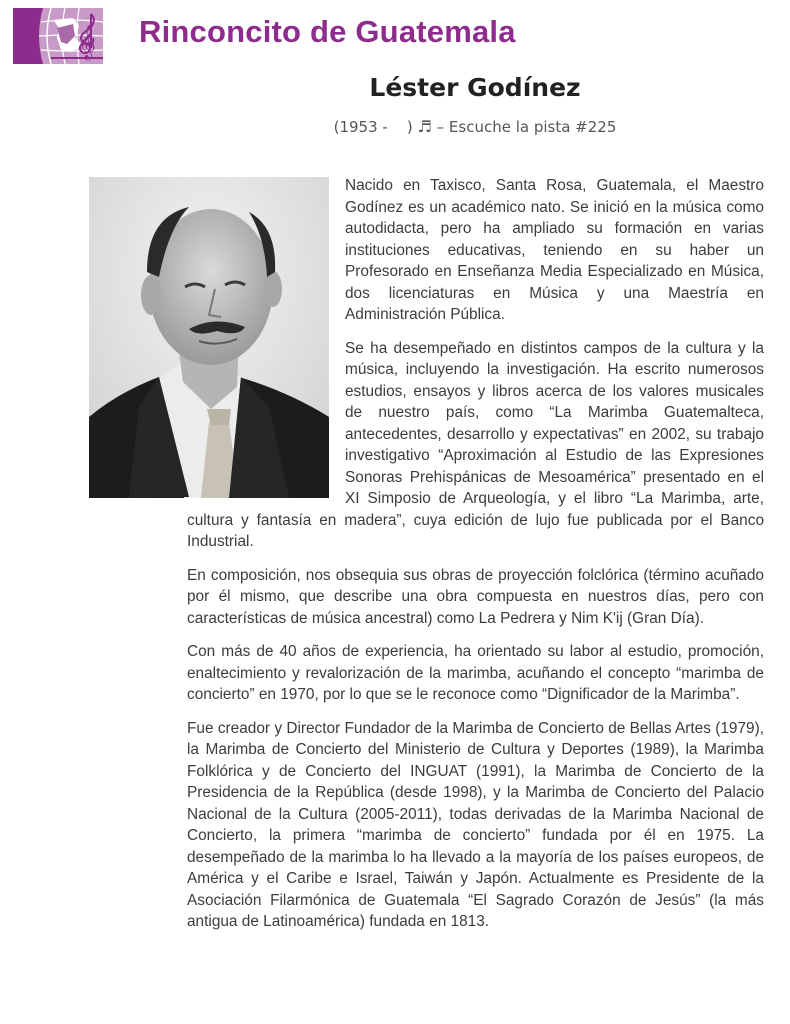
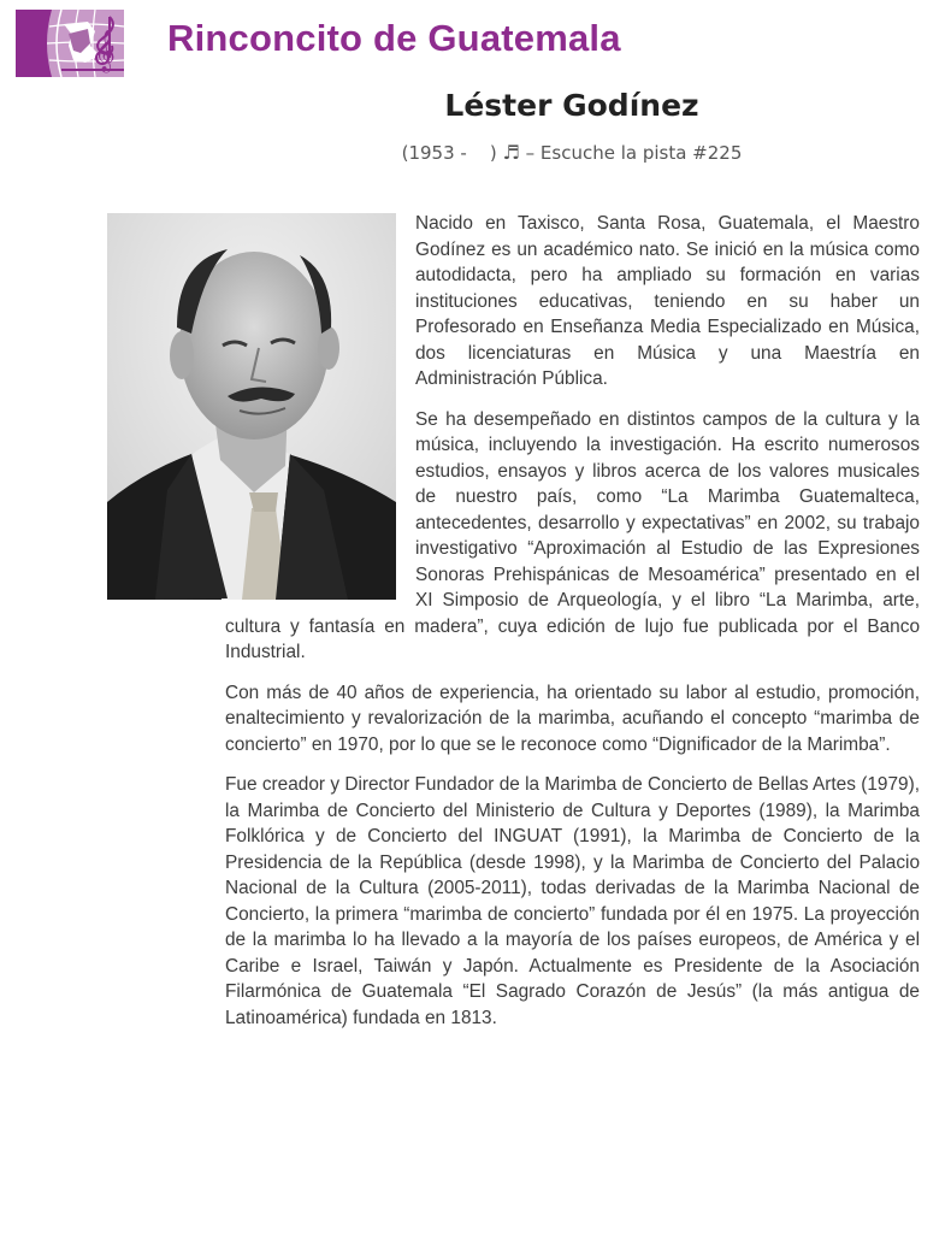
  Rinconcito de Guatemala
  Léster Godínez
  (1953 - ) ♬ – Escuche la pista #225
  Nacido en Taxisco, Santa Rosa, Guatemala, el Maestro Godínez es un académico nato. Se inició en la música como autodidacta, pero ha ampliado su formación en varias instituciones educativas, teniendo en su haber un Profesorado en Enseñanza Media Especializado en Música, dos licenciaturas en Música y una Maestría en Administración Pública.
  Se ha desempeñado en distintos campos de la cultura y la música, incluyendo la investigación. Ha escrito numerosos estudios, ensayos y libros acerca de los valores musicales de nuestro país, como “La Marimba Guatemalteca, antecedentes, desarrollo y expectativas” en 2002, su trabajo investigativo “Aproximación al Estudio de las Expresiones Sonoras Prehispánicas de Mesoamérica” presentado en el XI Simposio de Arqueología, y el libro “La Marimba, arte, cultura y fantasía en madera”, cuya edición de lujo fue publicada por el Banco Industrial.
- En composición, nos obsequia sus obras de proyección folclórica (término acuñado por él mismo, que describe una obra compuesta en nuestros días, pero con características de música ancestral) como La Pedrera y Nim K'ij (Gran Día).
  Con más de 40 años de experiencia, ha orientado su labor al estudio, promoción, enaltecimiento y revalorización de la marimba, acuñando el concepto “marimba de concierto” en 1970, por lo que se le reconoce como “Dignificador de la Marimba”.
- Fue creador y Director Fundador de la Marimba de Concierto de Bellas Artes (1979), la Marimba de Concierto del Ministerio de Cultura y Deportes (1989), la Marimba Folklórica y de Concierto del INGUAT (1991), la Marimba de Concierto de la Presidencia de la República (desde 1998), y la Marimba de Concierto del Palacio Nacional de la Cultura (2005-2011), todas derivadas de la Marimba Nacional de Concierto, la primera “marimba de concierto” fundada por él en 1975. La desempeñado de la marimba lo ha llevado a la mayoría de los países europeos, de América y el Caribe e Israel, Taiwán y Japón. Actualmente es Presidente de la Asociación Filarmónica de Guatemala “El Sagrado Corazón de Jesús” (la más antigua de Latinoamérica) fundada en 1813.
+ Fue creador y Director Fundador de la Marimba de Concierto de Bellas Artes (1979), la Marimba de Concierto del Ministerio de Cultura y Deportes (1989), la Marimba Folklórica y de Concierto del INGUAT (1991), la Marimba de Concierto de la Presidencia de la República (desde 1998), y la Marimba de Concierto del Palacio Nacional de la Cultura (2005-2011), todas derivadas de la Marimba Nacional de Concierto, la primera “marimba de concierto” fundada por él en 1975. La proyección de la marimba lo ha llevado a la mayoría de los países europeos, de América y el Caribe e Israel, Taiwán y Japón. Actualmente es Presidente de la Asociación Filarmónica de Guatemala “El Sagrado Corazón de Jesús” (la más antigua de Latinoamérica) fundada en 1813.
